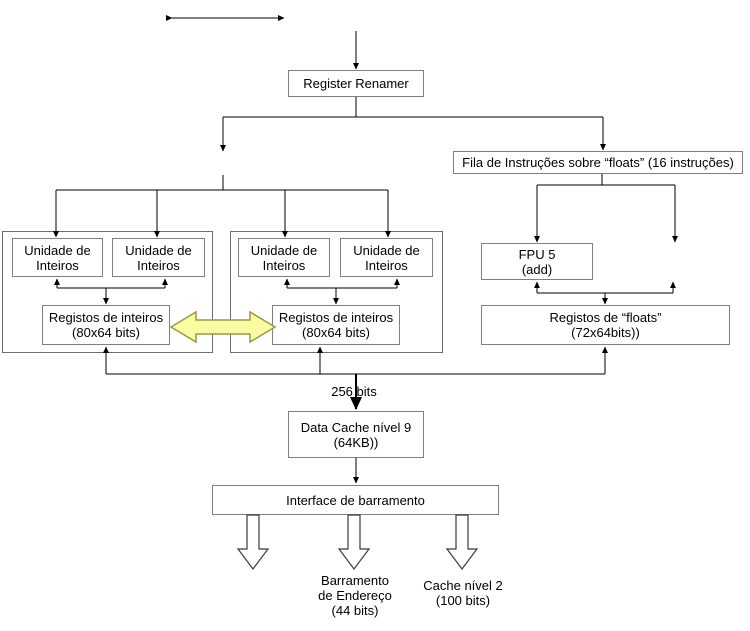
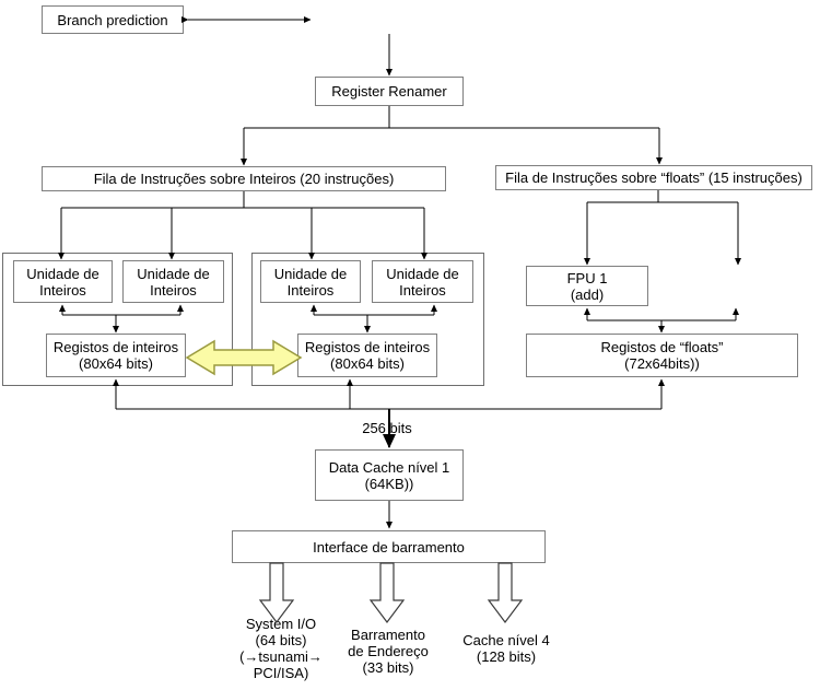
+ Branch prediction
  Register Renamer
+ Fila de Instruções sobre Inteiros (20 instruções)
- Fila de Instruções sobre “floats” (16 instruções)
+ Fila de Instruções sobre “floats” (15 instruções)
  Unidade de
  Inteiros
  Unidade de
  Inteiros
  Unidade de
  Inteiros
  Unidade de
  Inteiros
  Registos de inteiros
  (80x64 bits)
  Registos de inteiros
  (80x64 bits)
- FPU 5
+ FPU 1
  (add)
  Registos de “floats”
  (72x64bits))
- Data Cache nível 9
+ Data Cache nível 1
  (64KB))
  Interface de barramento
  256 bits
+ System I/O
+ (64 bits)
+ (→tsunami→
+ PCI/ISA)
  Barramento
  de Endereço
- (44 bits)
+ (33 bits)
- Cache nível 2
+ Cache nível 4
- (100 bits)
+ (128 bits)
